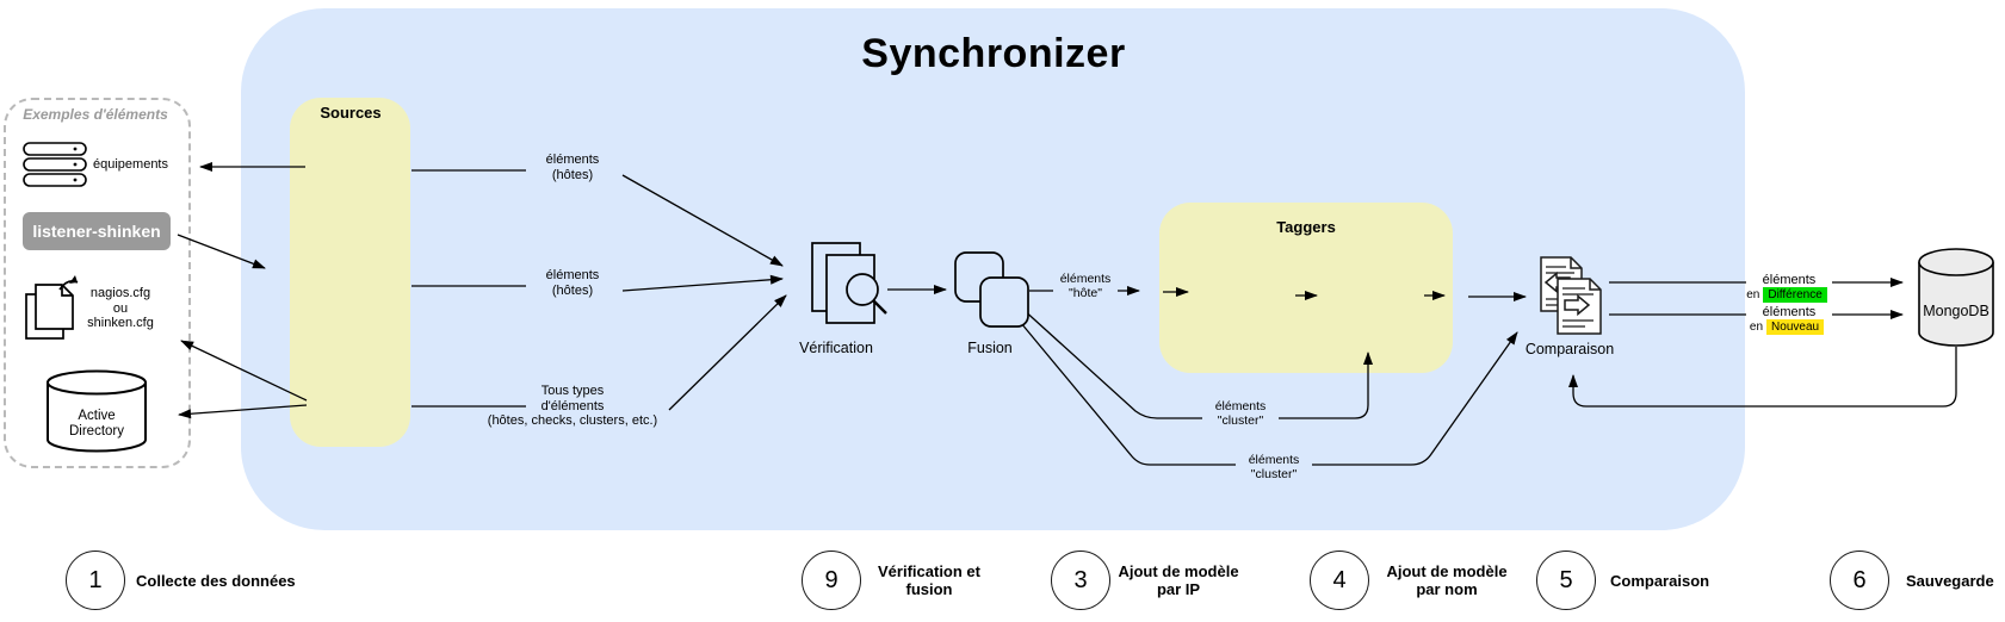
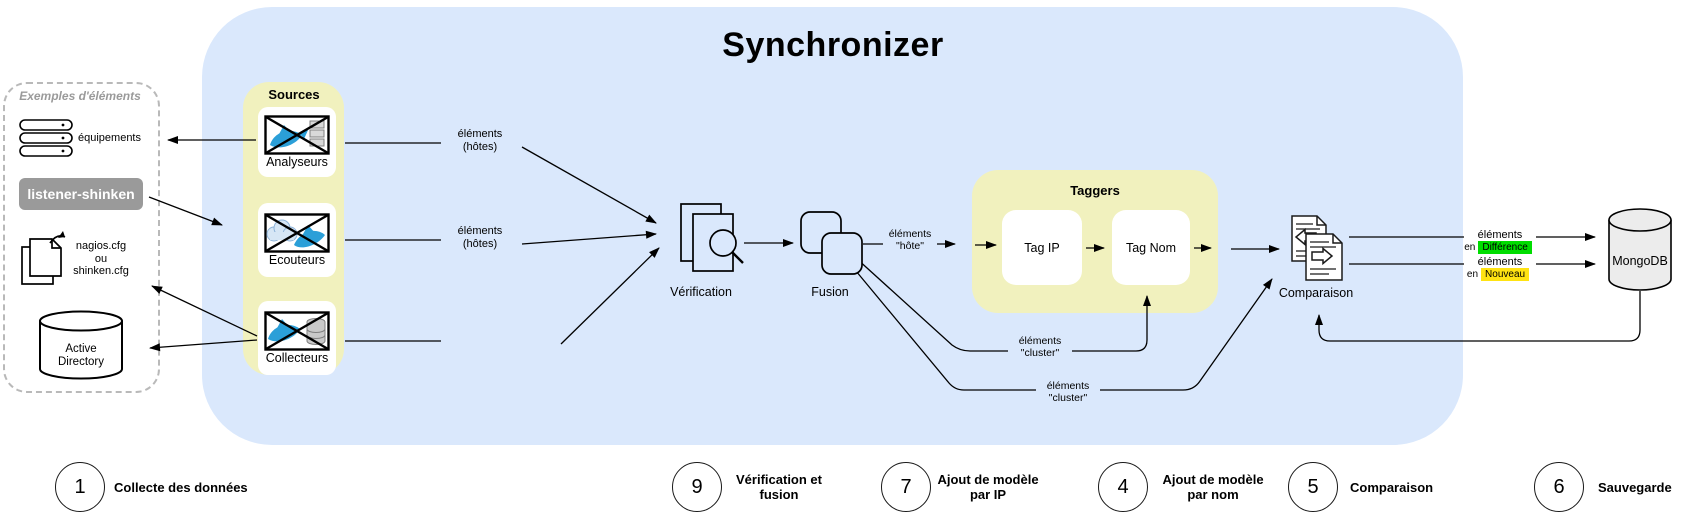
+ Analyseurs
+ Ecouteurs
+ Collecteurs
+ Tag IP
+ Tag Nom
  Synchronizer
  Exemples d'éléments
  équipements
  listener-shinken
  nagios.cfg
  ou
  shinken.cfg
  Active
  Directory
  Sources
  éléments
  (hôtes)
  éléments
  (hôtes)
- Tous types
- d'éléments
- (hôtes, checks, clusters, etc.)
  Vérification
  Fusion
  éléments
  "hôte"
  Taggers
  éléments
  "cluster"
  éléments
  "cluster"
  Comparaison
  éléments
  en
  Différence
  éléments
  en
  Nouveau
  MongoDB
  1
  Collecte des données
  9
  Vérification et
  fusion
- 3
+ 7
  Ajout de modèle
  par IP
  4
  Ajout de modèle
  par nom
  5
  Comparaison
  6
  Sauvegarde
